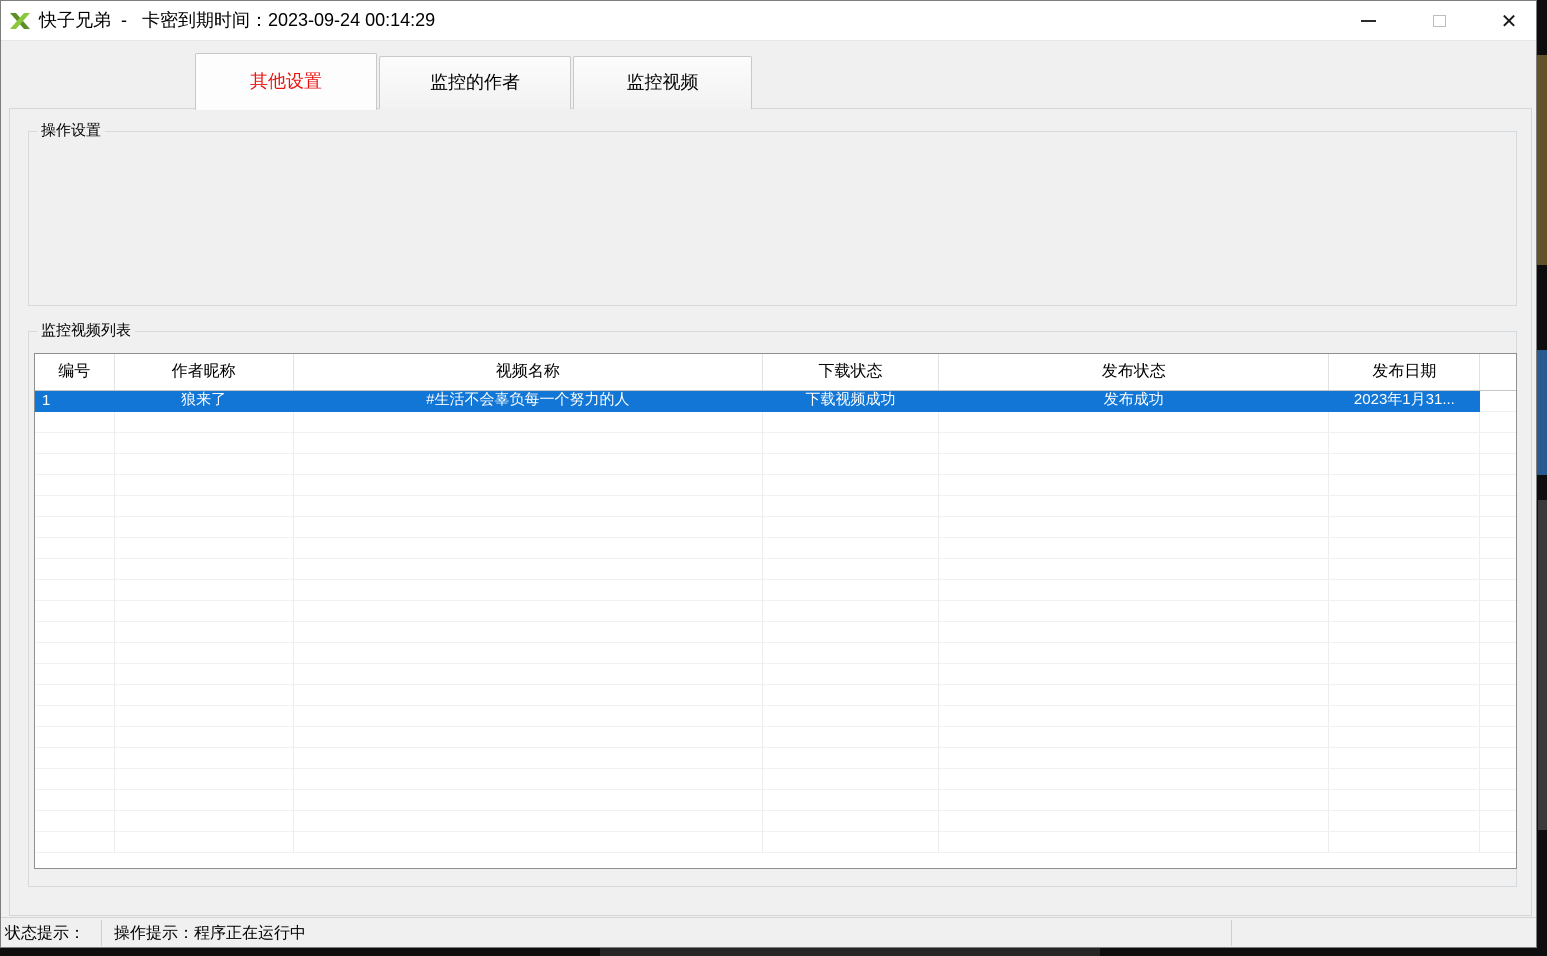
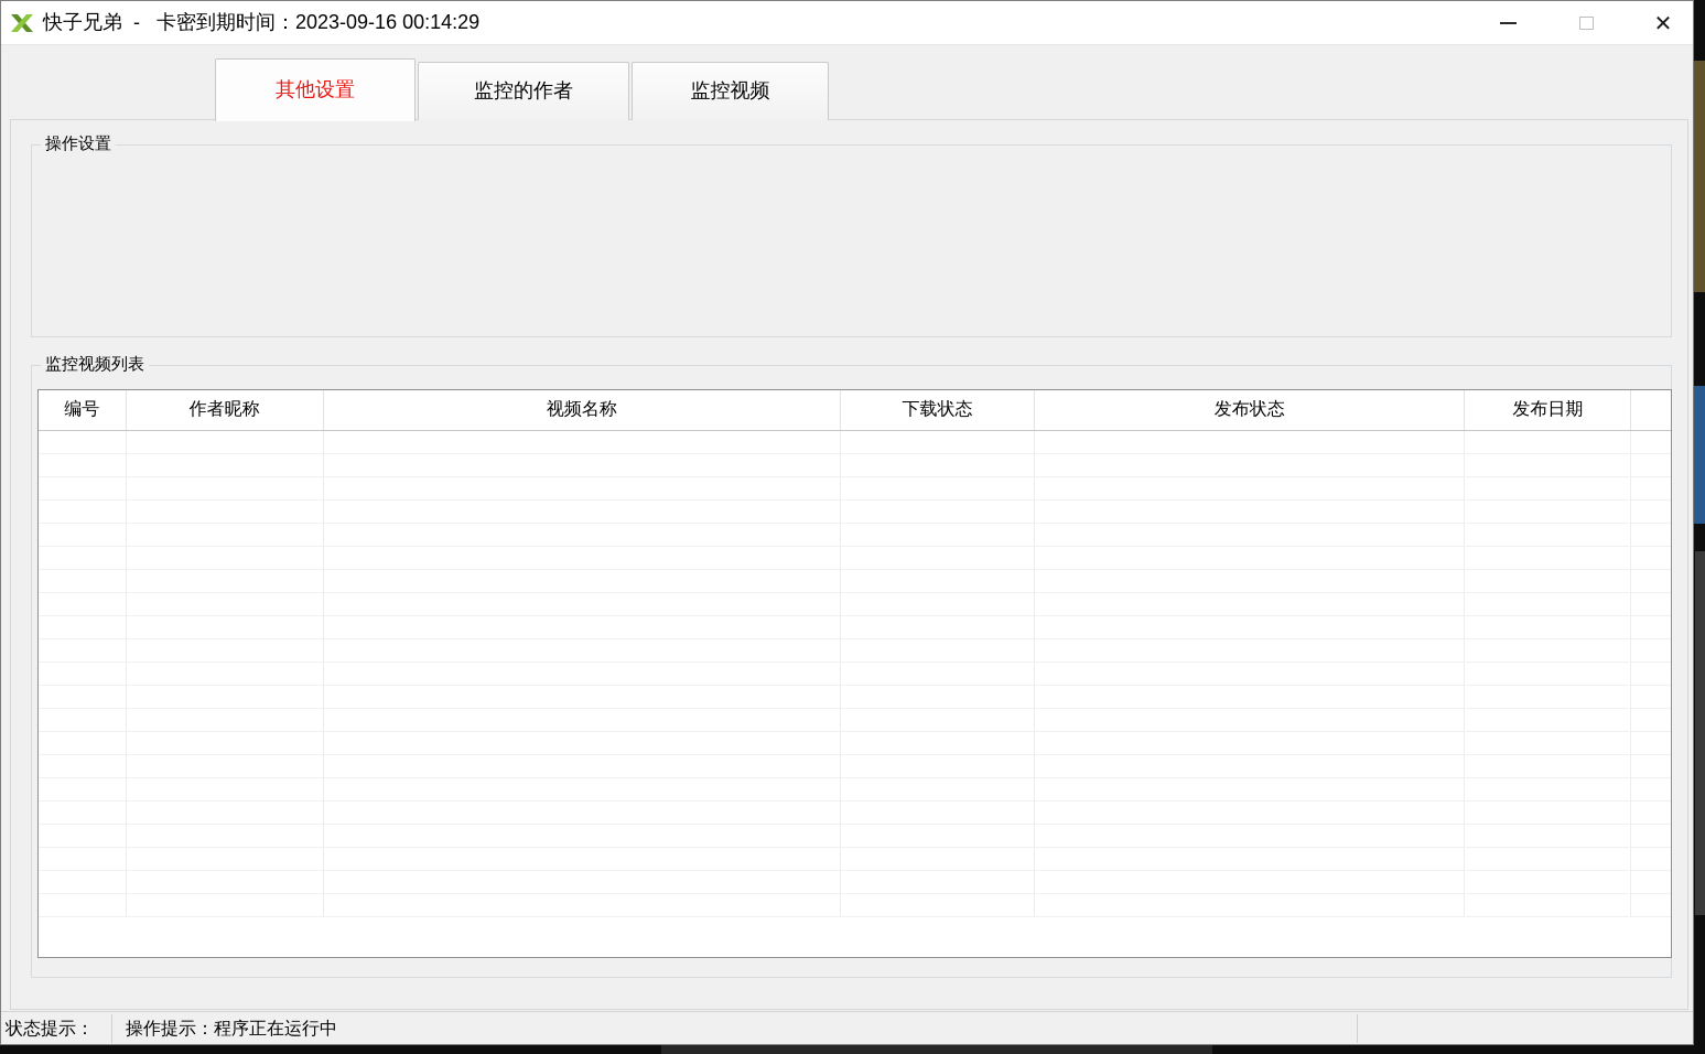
- 快子兄弟 - 卡密到期时间：2023-09-24 00:14:29
+ 快子兄弟 - 卡密到期时间：2023-09-16 00:14:29
  ✕
  其他设置
  监控的作者
  监控视频
  操作设置
  监控视频列表
  编号	作者昵称	视频名称	下载状态	发布状态	发布日期
- 1	狼来了	#生活不会辜负每一个努力的人	下载视频成功	发布成功	2023年1月31...
  状态提示：
  操作提示：程序正在运行中
